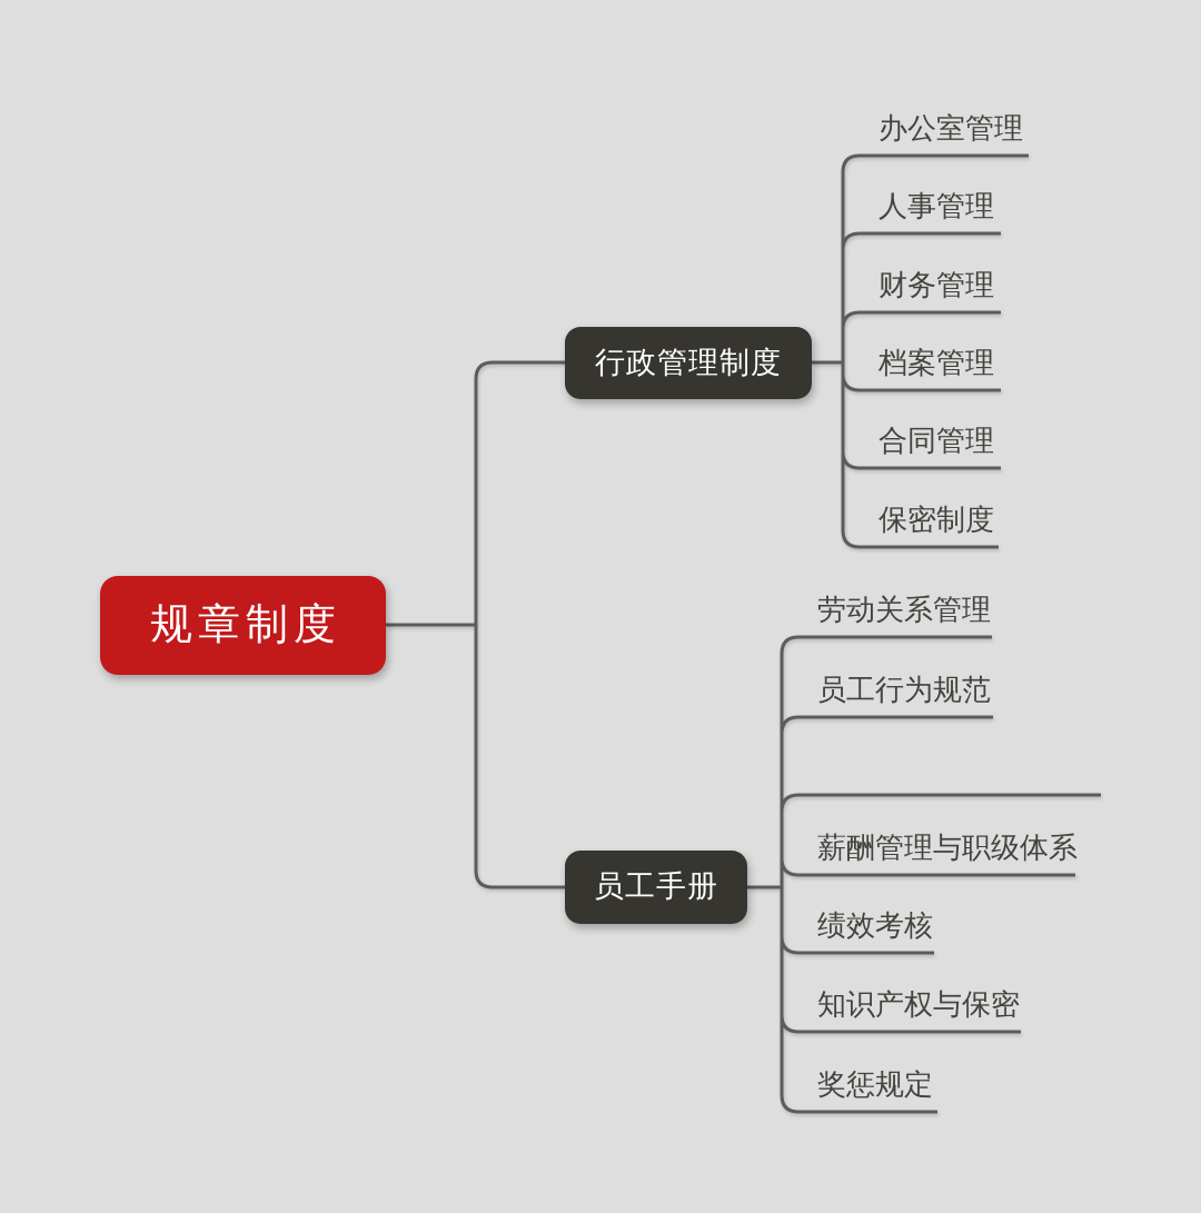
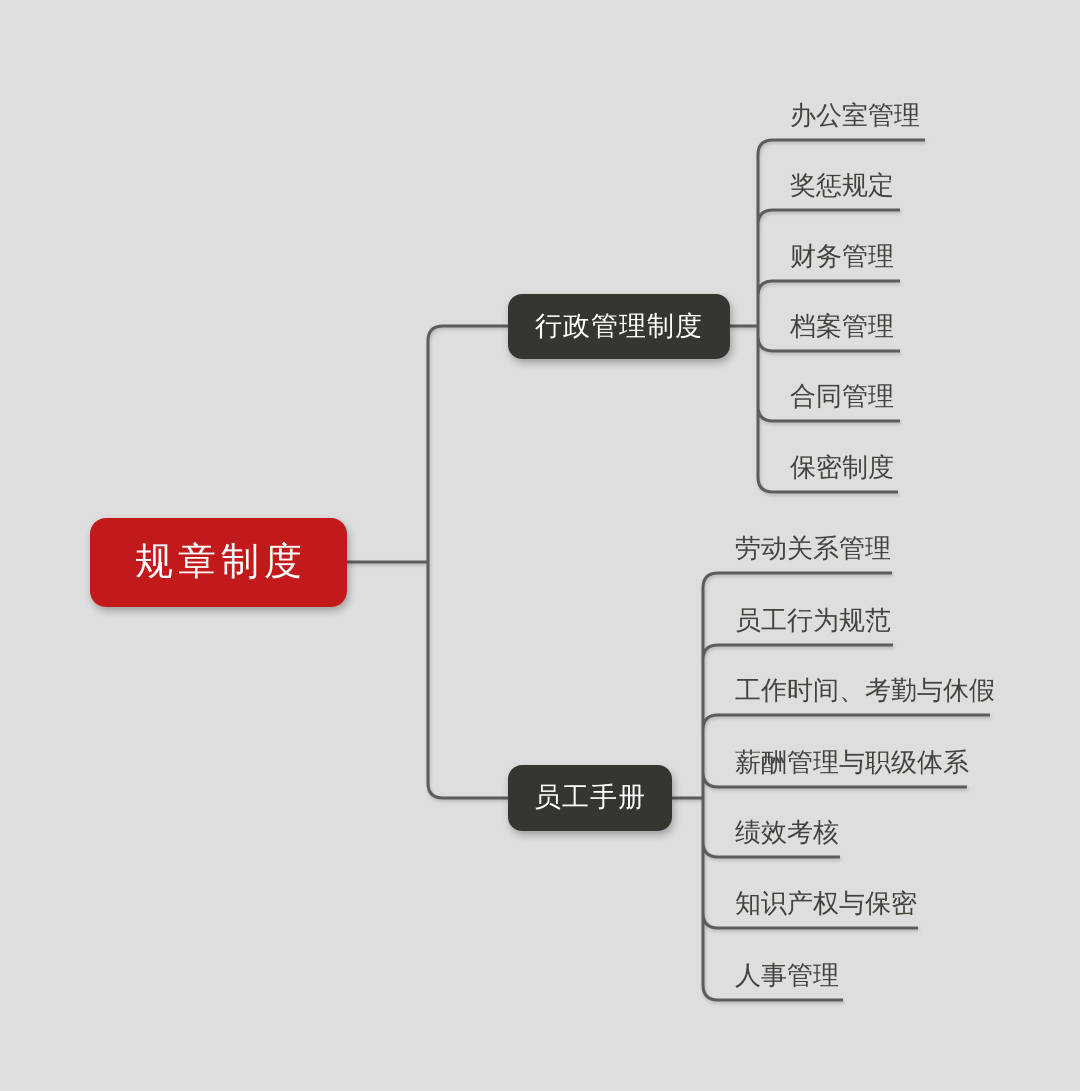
  规章制度
  行政管理制度
  员工手册
  办公室管理
- 人事管理
+ 奖惩规定
  财务管理
  档案管理
  合同管理
  保密制度
  劳动关系管理
  员工行为规范
+ 工作时间、考勤与休假
  薪酬管理与职级体系
  绩效考核
  知识产权与保密
- 奖惩规定
+ 人事管理
